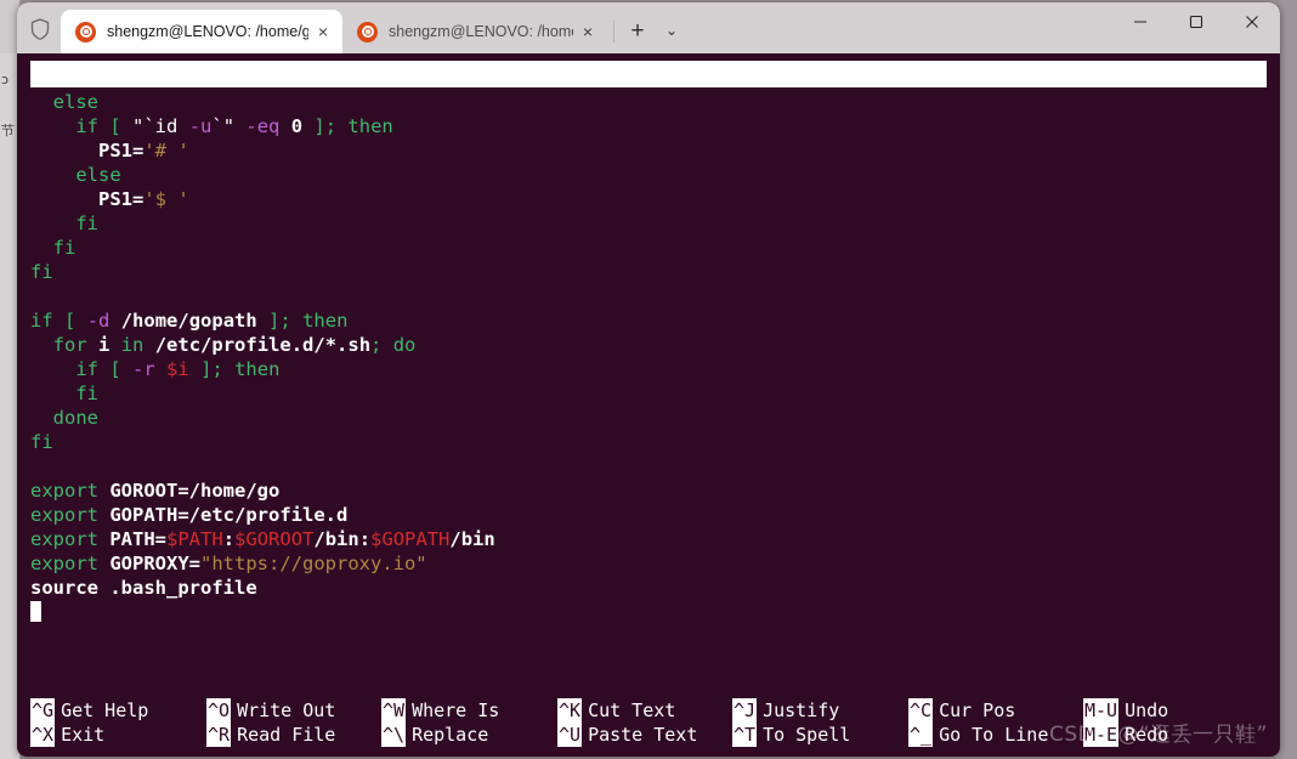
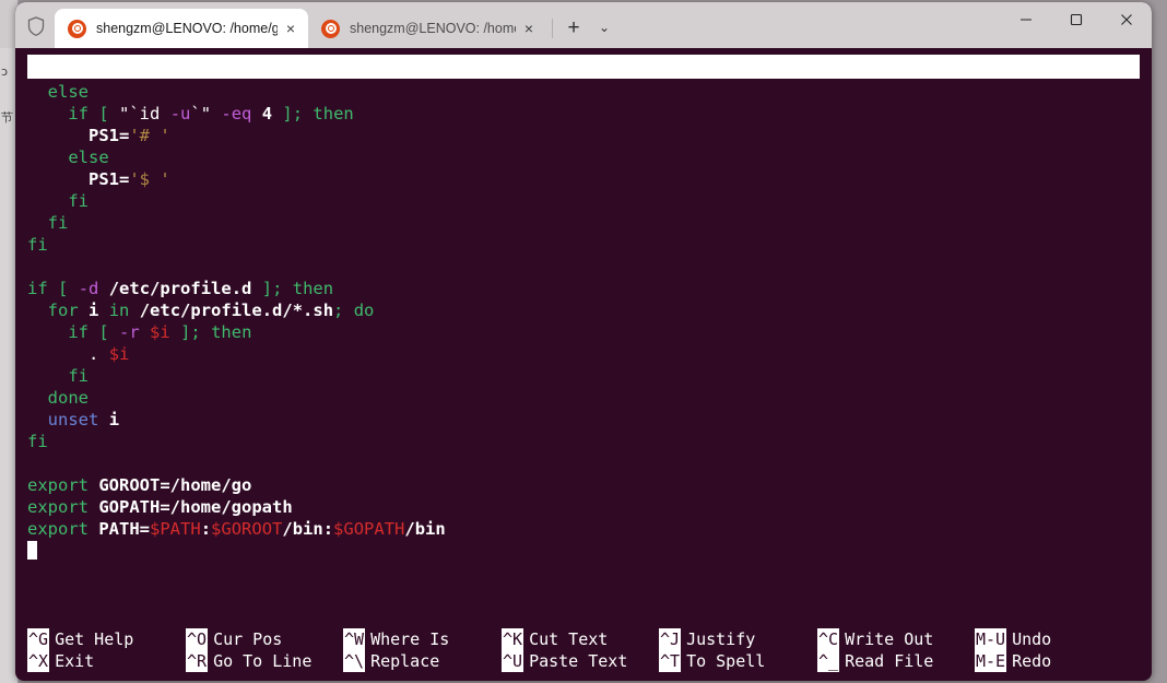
  ɔ
  节
  shengzm@LENOVO: /home/g
  ×
  shengzm@LENOVO: /hom
  ×
  +
  ⌄
  else
- if [ "`id -u`" -eq 0 ]; then
+ if [ "`id -u`" -eq 4 ]; then
  PS1='# '
  else
  PS1='$ '
  fi
  fi
  fi
- if [ -d /home/gopath ]; then
+ if [ -d /etc/profile.d ]; then
  for i in /etc/profile.d/*.sh; do
  if [ -r $i ]; then
+ . $i
  fi
  done
+ unset i
  fi
  export GOROOT=/home/go
- export GOPATH=/etc/profile.d
+ export GOPATH=/home/gopath
  export PATH=$PATH:$GOROOT/bin:$GOPATH/bin
- export GOPROXY="https://goproxy.io"
- source .bash_profile
  ^G
  Get Help
  ^O
- Write Out
+ Cur Pos
  ^W
  Where Is
  ^K
  Cut Text
  ^J
  Justify
  ^C
- Cur Pos
+ Write Out
  M-U
  Undo
  ^X
  Exit
  ^R
- Read File
+ Go To Line
  ^\
  Replace
  ^U
  Paste Text
  ^T
  To Spell
  ^_
- Go To Line
+ Read File
  M-E
  Redo
- CSDN @“逛丢一只鞋”
